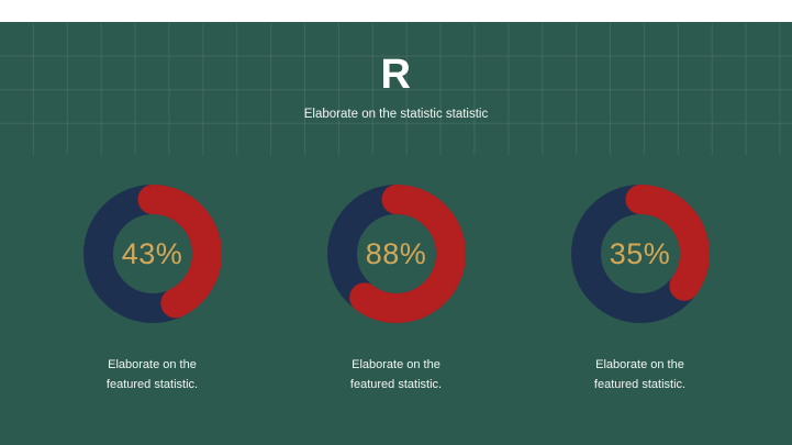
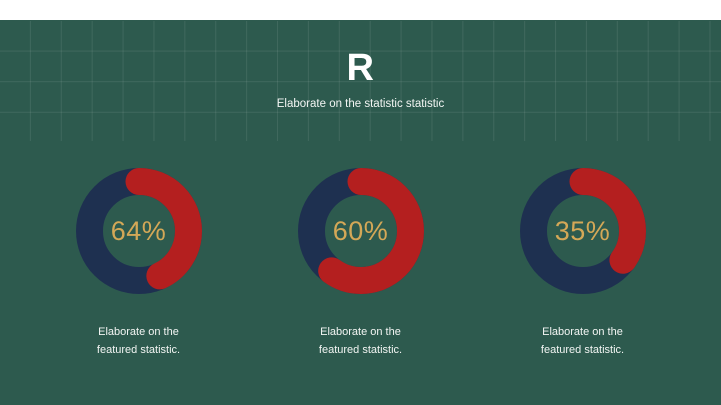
  R
  Elaborate on the statistic statistic
- 43%
+ 64%
  Elaborate on the
  featured statistic.
- 88%
+ 60%
  Elaborate on the
  featured statistic.
  35%
  Elaborate on the
  featured statistic.
